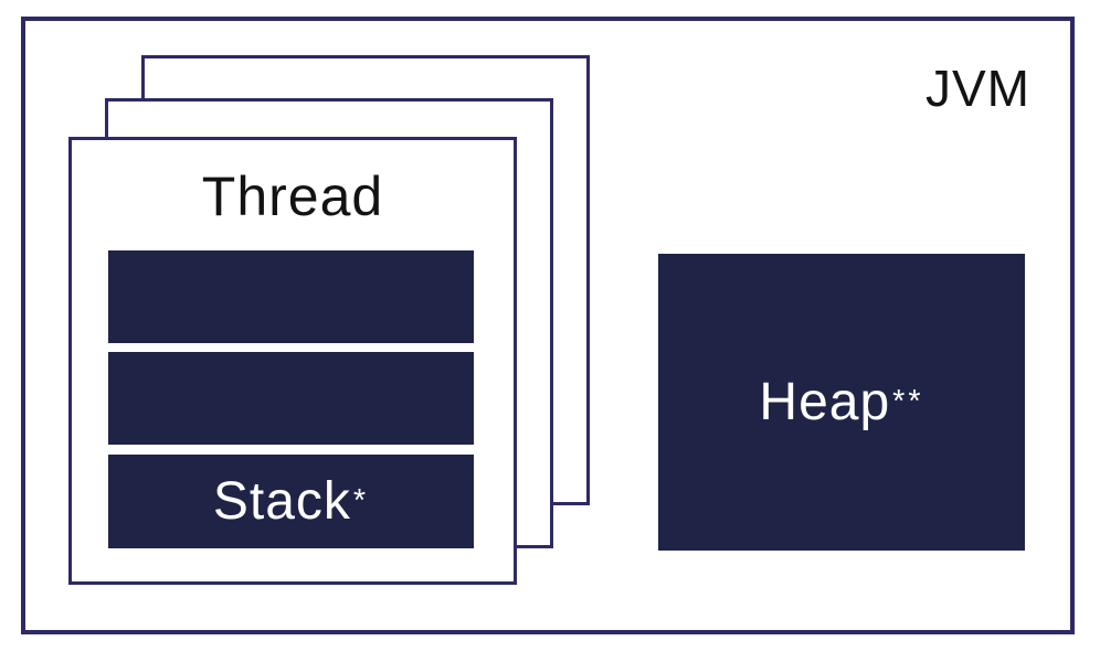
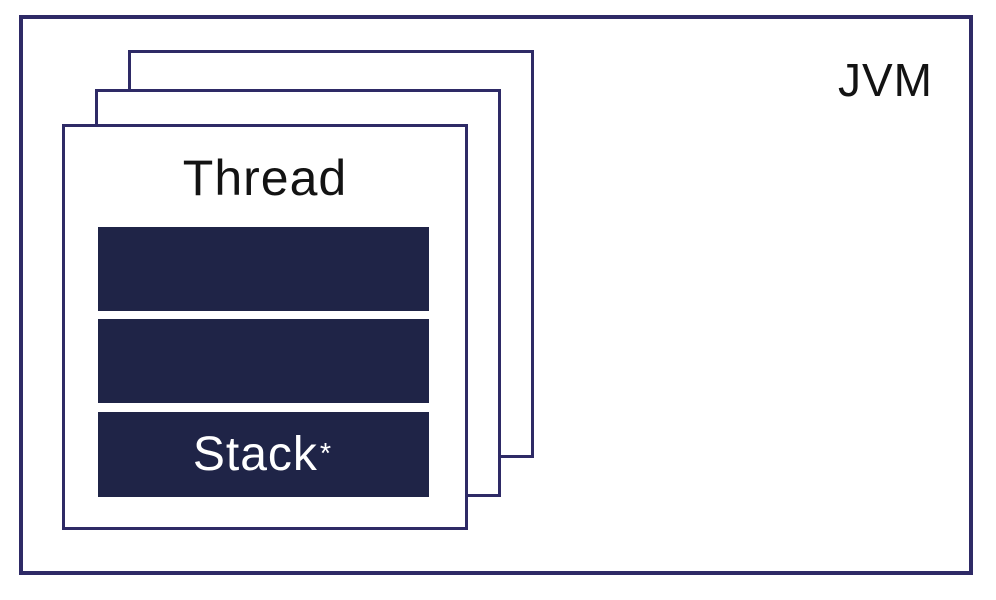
  JVM
  Thread
  Stack
  *
- Heap
- **
